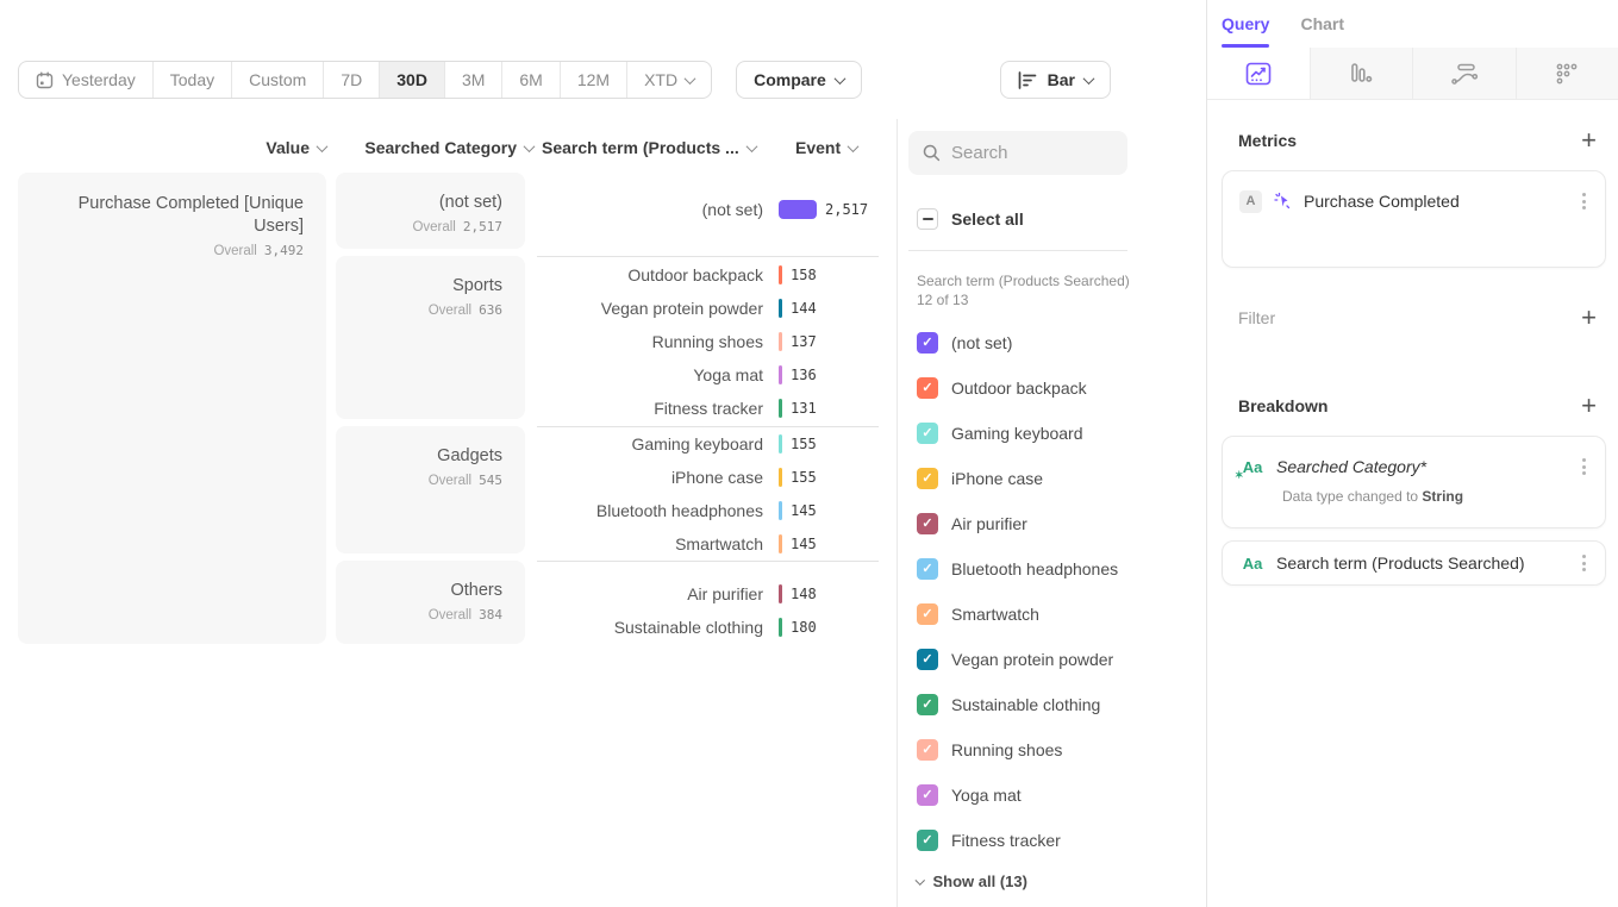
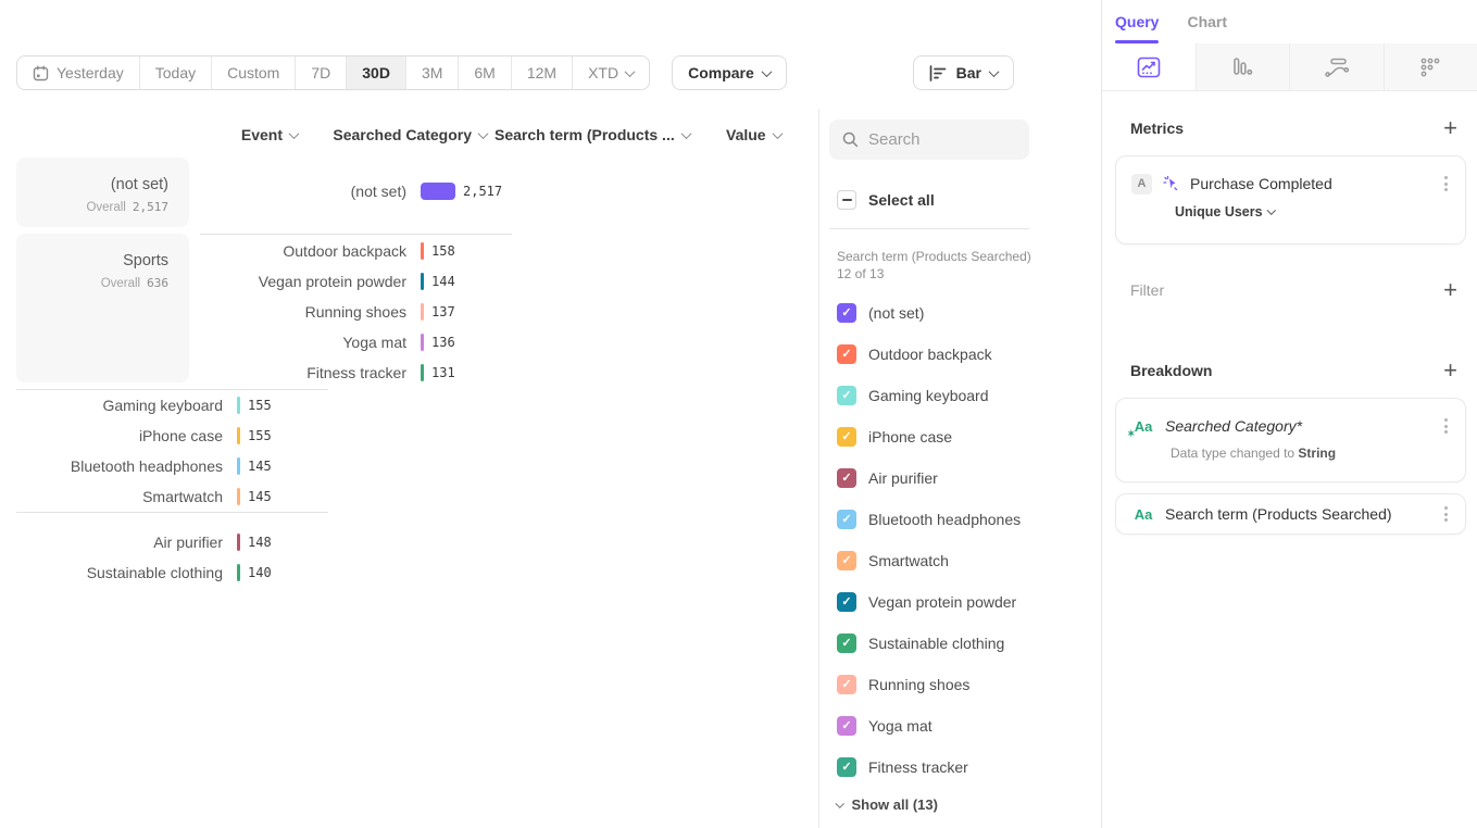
  Yesterday
  Today
  Custom
  7D
  30D
  3M
  6M
  12M
  XTD
  Compare
  Bar
- Value
+ Event
  Searched Category
  Search term (Products ...
- Event
+ Value
- Purchase Completed [Unique Users]
- Overall 3,492
  (not set)
  Overall 2,517
  (not set)
  2,517
  Sports
  Overall 636
  Outdoor backpack
  158
  Vegan protein powder
  144
  Running shoes
  137
  Yoga mat
  136
  Fitness tracker
  131
- Gadgets
- Overall 545
  Gaming keyboard
  155
  iPhone case
  155
  Bluetooth headphones
  145
  Smartwatch
  145
- Others
- Overall 384
  Air purifier
  148
  Sustainable clothing
- 180
+ 140
  Search
  Select all
  Search term (Products Searched) 12 of 13
  ✓
  (not set)
  ✓
  Outdoor backpack
  ✓
  Gaming keyboard
  ✓
  iPhone case
  ✓
  Air purifier
  ✓
  Bluetooth headphones
  ✓
  Smartwatch
  ✓
  Vegan protein powder
  ✓
  Sustainable clothing
  ✓
  Running shoes
  ✓
  Yoga mat
  ✓
  Fitness tracker
  Show all (13)
  Query
  Chart
  Metrics
  +
  A
  Purchase Completed
+ Unique Users
  Filter
  +
  Breakdown
  +
  Aa
  ✶
  Searched Category*
  Data type changed to String
  Aa
  Search term (Products Searched)
